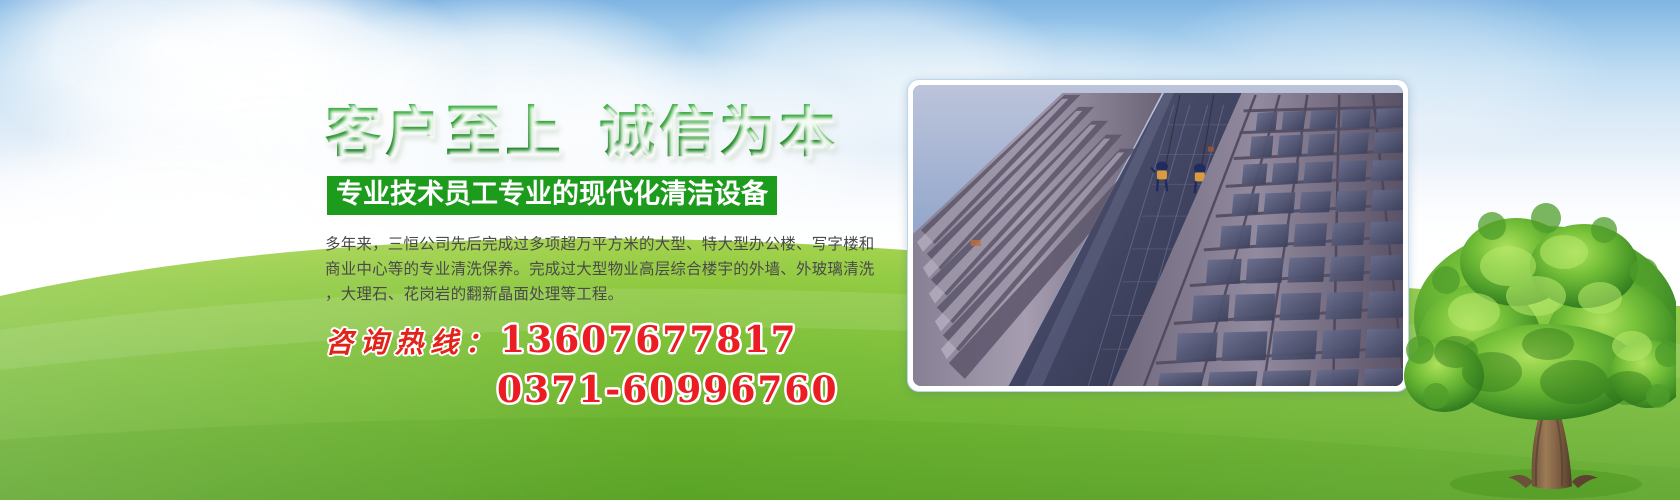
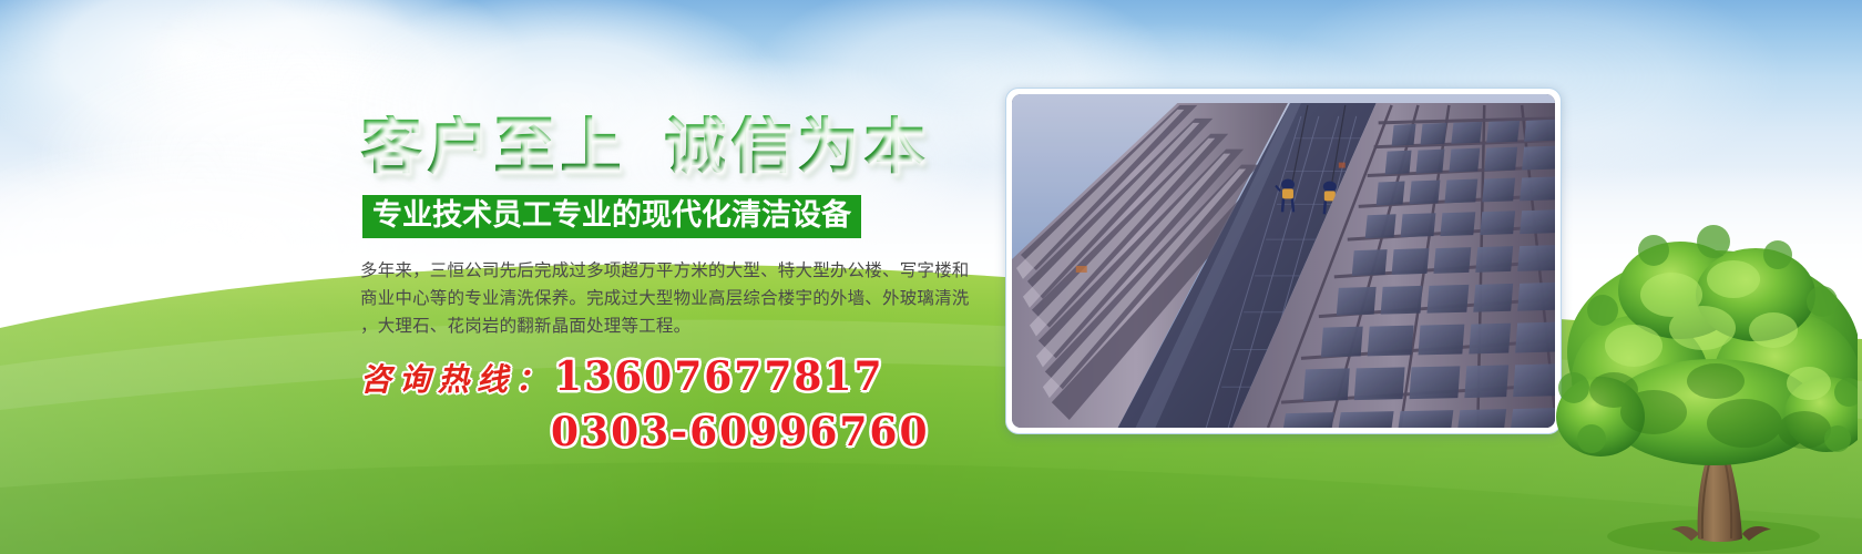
  客户至上 诚信为本
  专业技术员工专业的现代化清洁设备
  多年来，三恒公司先后完成过多项超万平方米的大型、特大型办公楼、写字楼和
  商业中心等的专业清洗保养。完成过大型物业高层综合楼宇的外墙、外玻璃清洗
  ，大理石、花岗岩的翻新晶面处理等工程。
  咨询热线：
  13607677817
- 0371-60996760
+ 0303-60996760
